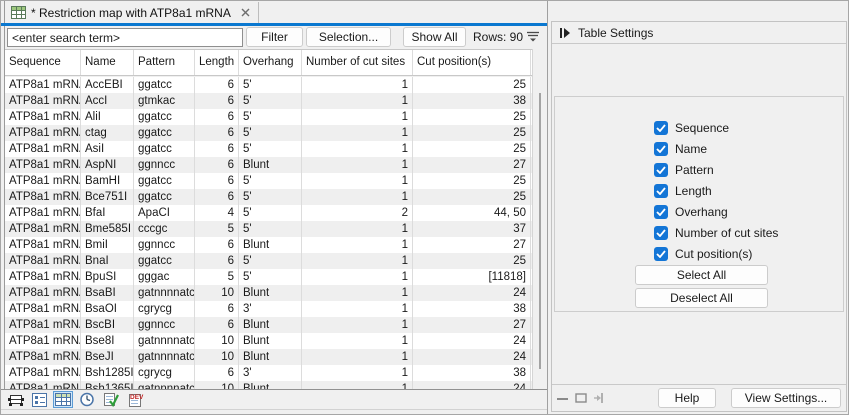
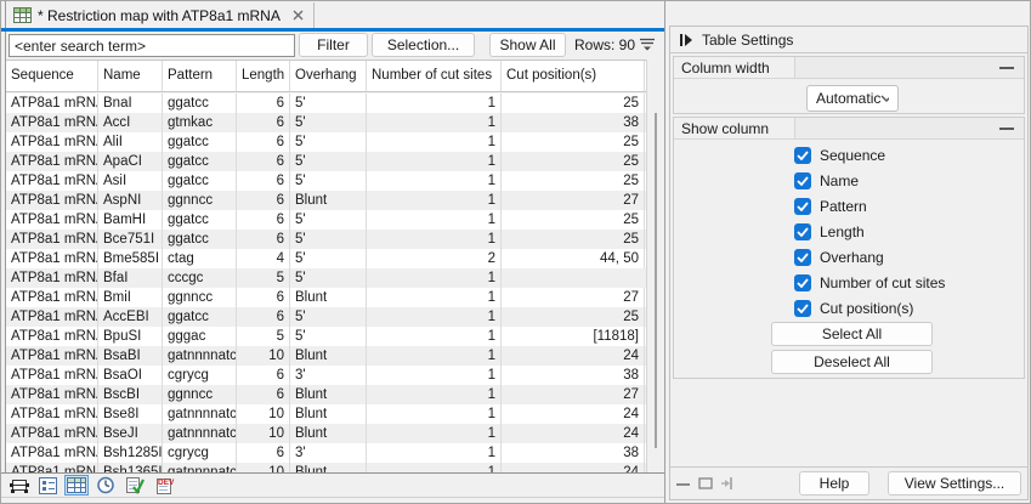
  * Restriction map with ATP8a1 mRNA
  <enter search term>
  Filter
  Selection...
  Show All
  Rows: 90
  Sequence
  Name
  Pattern
  Length
  Overhang
  Number of cut sites
  Cut position(s)
  ATP8a1 mRN
- AccEBI
+ BnaI
  ggatcc
  6
  5'
  1
  25
  ATP8a1 mRN
  AccI
  gtmkac
  6
  5'
  1
  38
  ATP8a1 mRN
  AliI
  ggatcc
  6
  5'
  1
  25
  ATP8a1 mRN
- ctag
+ ApaCI
  ggatcc
  6
  5'
  1
  25
  ATP8a1 mRN
  AsiI
  ggatcc
  6
  5'
  1
  25
  ATP8a1 mRN
  AspNI
  ggnncc
  6
  Blunt
  1
  27
  ATP8a1 mRN
  BamHI
  ggatcc
  6
  5'
  1
  25
  ATP8a1 mRN
  Bce751I
  ggatcc
  6
  5'
  1
  25
  ATP8a1 mRN
- BfaI
+ Bme585I
- ApaCI
+ ctag
  4
  5'
  2
  44, 50
  ATP8a1 mRN
- Bme585I
+ BfaI
  cccgc
  5
  5'
  1
- 37
  ATP8a1 mRN
  BmiI
  ggnncc
  6
  Blunt
  1
  27
  ATP8a1 mRN
- BnaI
+ AccEBI
  ggatcc
  6
  5'
  1
  25
  ATP8a1 mRN
  BpuSI
  gggac
  5
  5'
  1
  [11818]
  ATP8a1 mRN
  BsaBI
  gatnnnnatc
  10
  Blunt
  1
  24
  ATP8a1 mRN
  BsaOI
  cgrycg
  6
  3'
  1
  38
  ATP8a1 mRN
  BscBI
  ggnncc
  6
  Blunt
  1
  27
  ATP8a1 mRN
  Bse8I
  gatnnnnatc
  10
  Blunt
  1
  24
  ATP8a1 mRN
  BseJI
  gatnnnnatc
  10
  Blunt
  1
  24
  ATP8a1 mRN
  Bsh1285I
  cgrycg
  6
  3'
  1
  38
  Table Settings
+ Column width
+ Automatic
+ Show column
  Sequence
  Name
  Pattern
  Length
  Overhang
  Number of cut sites
  Cut position(s)
  Select All
  Deselect All
  Help
  View Settings...
